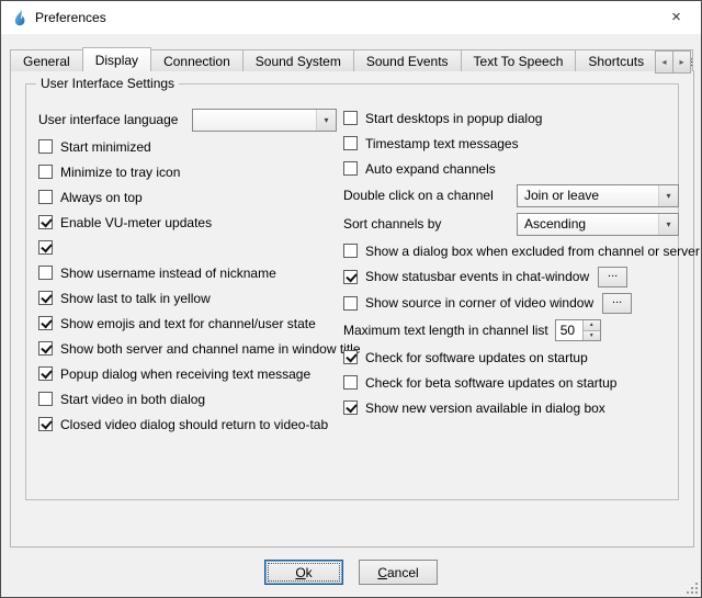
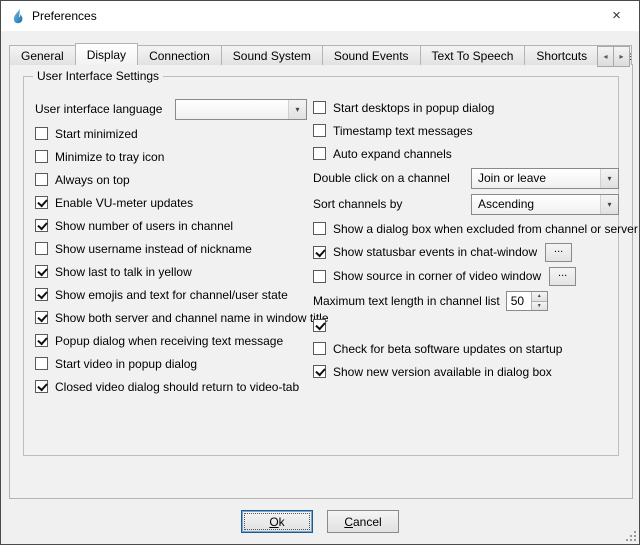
  Preferences
  ×
  General
  Display
  Connection
  Sound System
  Sound Events
  Text To Speech
  Shortcuts
  ◂
  ▸
  User Interface Settings
  User interface language
  ▾
  Start minimized
  Minimize to tray icon
  Always on top
  Enable VU-meter updates
+ Show number of users in channel
  Show username instead of nickname
  Show last to talk in yellow
  Show emojis and text for channel/user state
  Show both server and channel name in window title
  Popup dialog when receiving text message
- Start video in both dialog
+ Start video in popup dialog
  Closed video dialog should return to video-tab
  Start desktops in popup dialog
  Timestamp text messages
  Auto expand channels
  Double click on a channel
  Join or leave
  ▾
  Sort channels by
  Ascending
  ▾
  Show a dialog box when excluded from channel or server
  Show statusbar events in chat-window
  ...
  Show source in corner of video window
  ...
  Maximum text length in channel list
  50
- Check for software updates on startup
  Check for beta software updates on startup
  Show new version available in dialog box
  Ok
  Cancel
